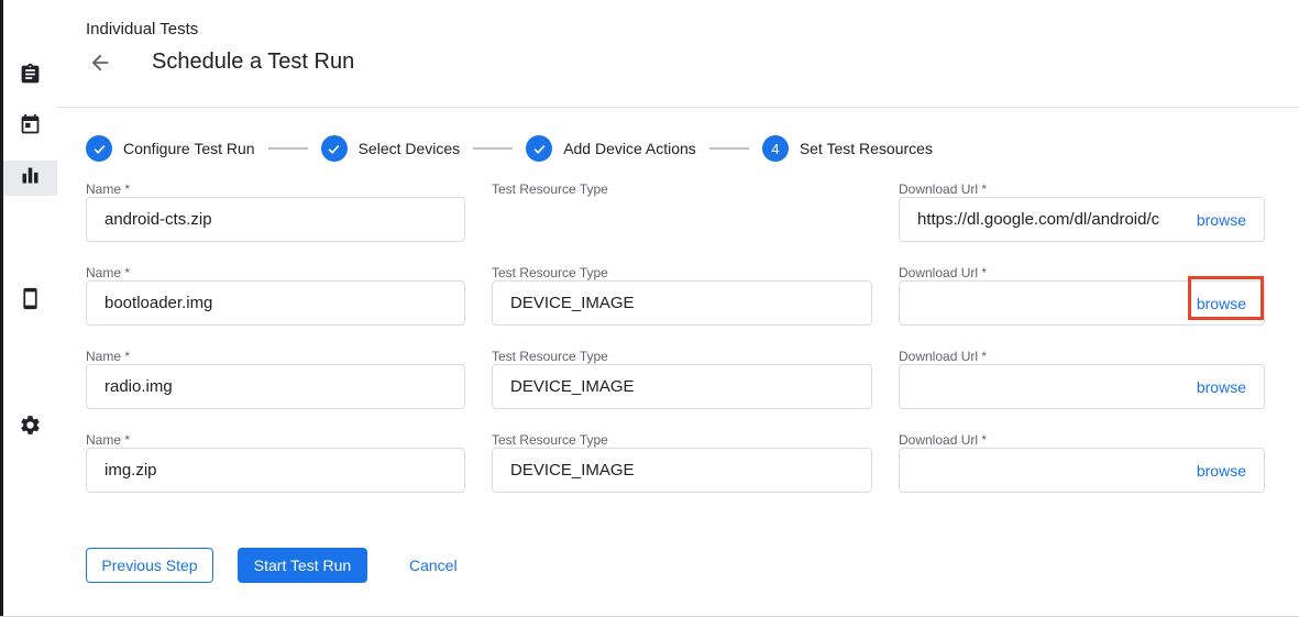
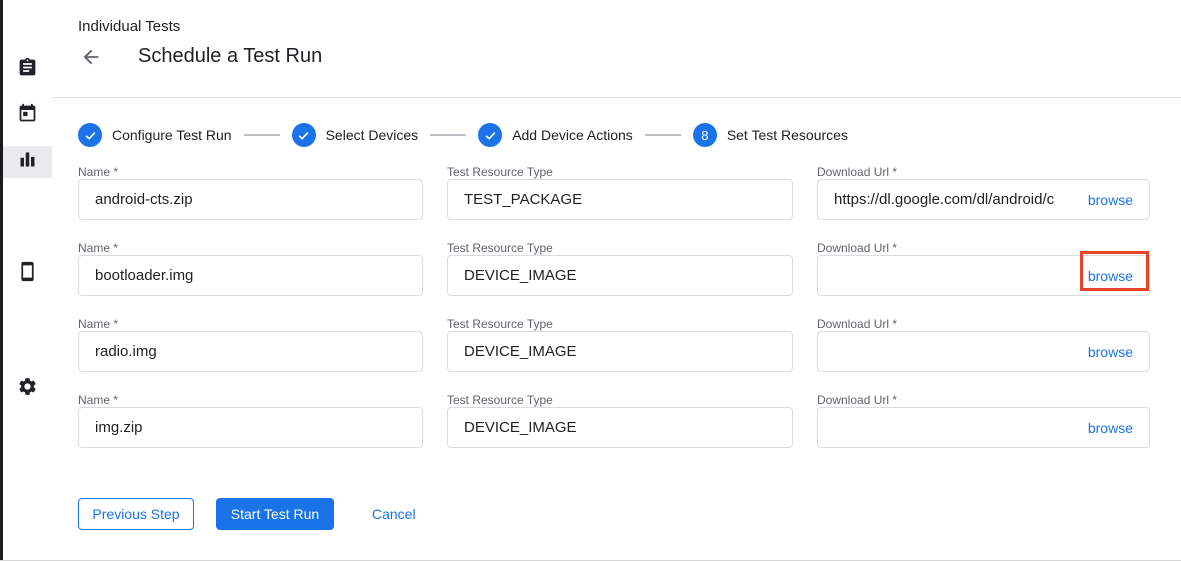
  Individual Tests
  Schedule a Test Run
  Configure Test Run
  Select Devices
  Add Device Actions
- 4
+ 8
  Set Test Resources
  Name *
  android-cts.zip
  Test Resource Type
+ TEST_PACKAGE
  Download Url *
  https://dl.google.com/dl/android/c
  browse
  Name *
  bootloader.img
  Test Resource Type
  DEVICE_IMAGE
  Download Url *
  browse
  Name *
  radio.img
  Test Resource Type
  DEVICE_IMAGE
  Download Url *
  browse
  Name *
  img.zip
  Test Resource Type
  DEVICE_IMAGE
  Download Url *
  browse
  Previous Step
  Start Test Run
  Cancel
